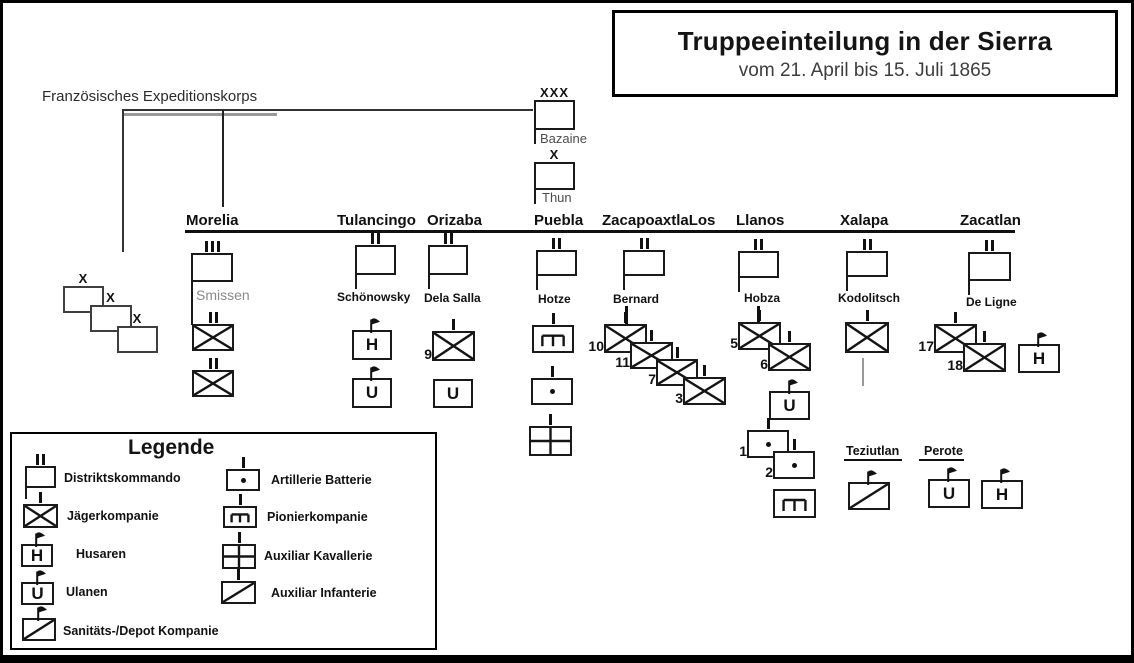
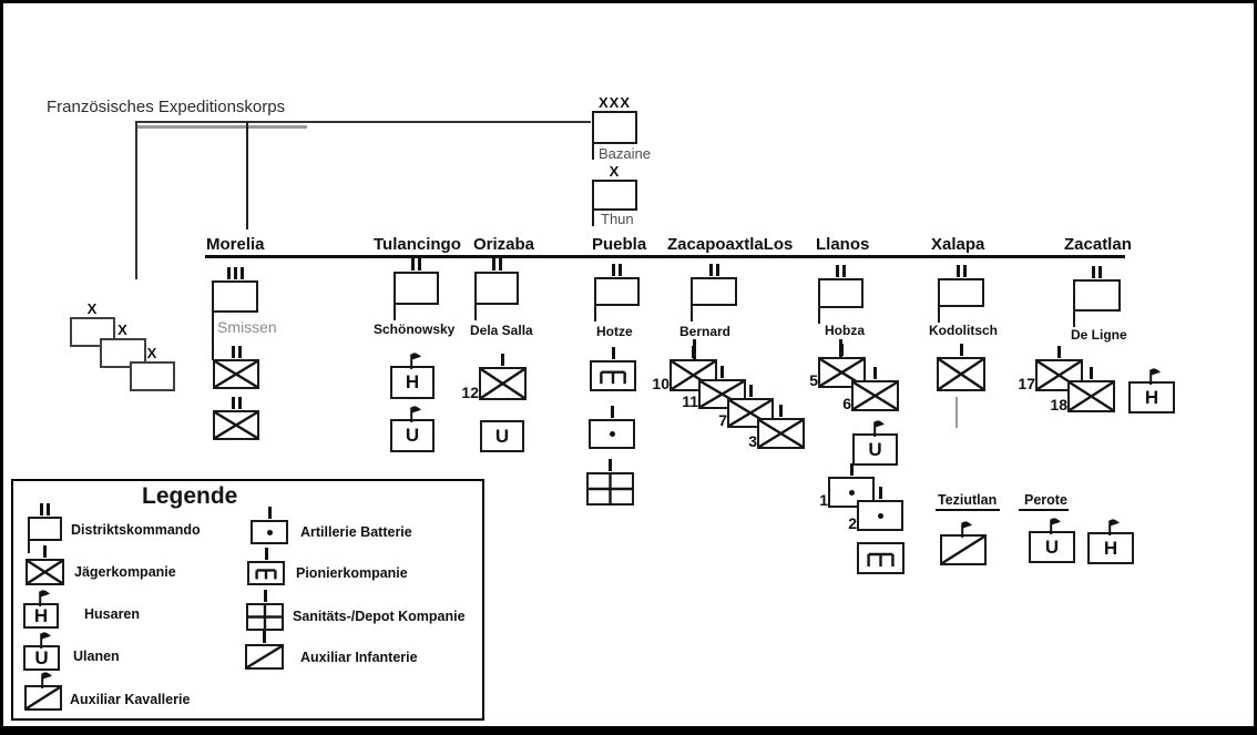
- Truppeeinteilung in der Sierra
- vom 21. April bis 15. Juli 1865
  Französisches Expeditionskorps
  Bazaine
  Thun
  Smissen
  Schönowsky
  Dela Salla
  Hotze
  Bernard
  Hobza
  Kodolitsch
  De Ligne
  Teziutlan
  Perote
  Morelia
  Tulancingo
  Orizaba
  Puebla
  ZacapoaxtlaLos
  Llanos
  Xalapa
  Zacatlan
  XXX
  X
  X
  X
  X
  H
  U
- 9
+ 12
  U
  10
  11
  7
  3
  5
  6
  U
  1
  2
  17
  18
  H
  U
  H
  Legende
  Distriktskommando
  Jägerkompanie
  H
  Husaren
  U
  Ulanen
- Sanitäts-/Depot Kompanie
+ Auxiliar Kavallerie
  Artillerie Batterie
  Pionierkompanie
- Auxiliar Kavallerie
+ Sanitäts-/Depot Kompanie
  Auxiliar Infanterie
